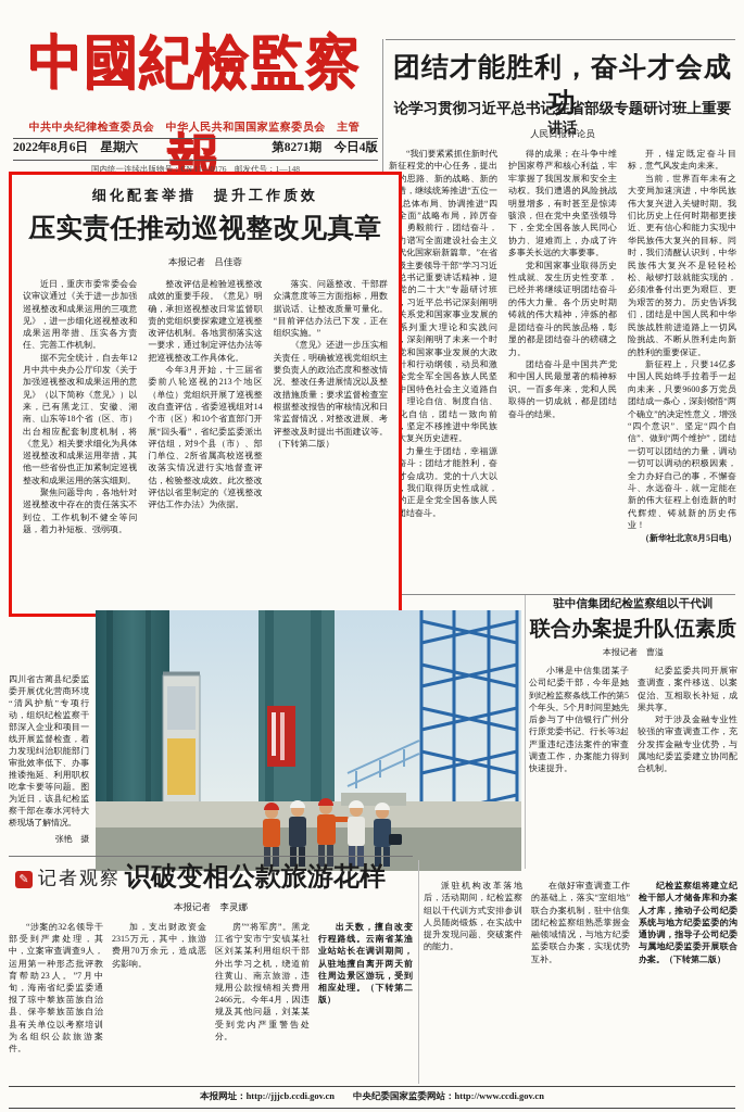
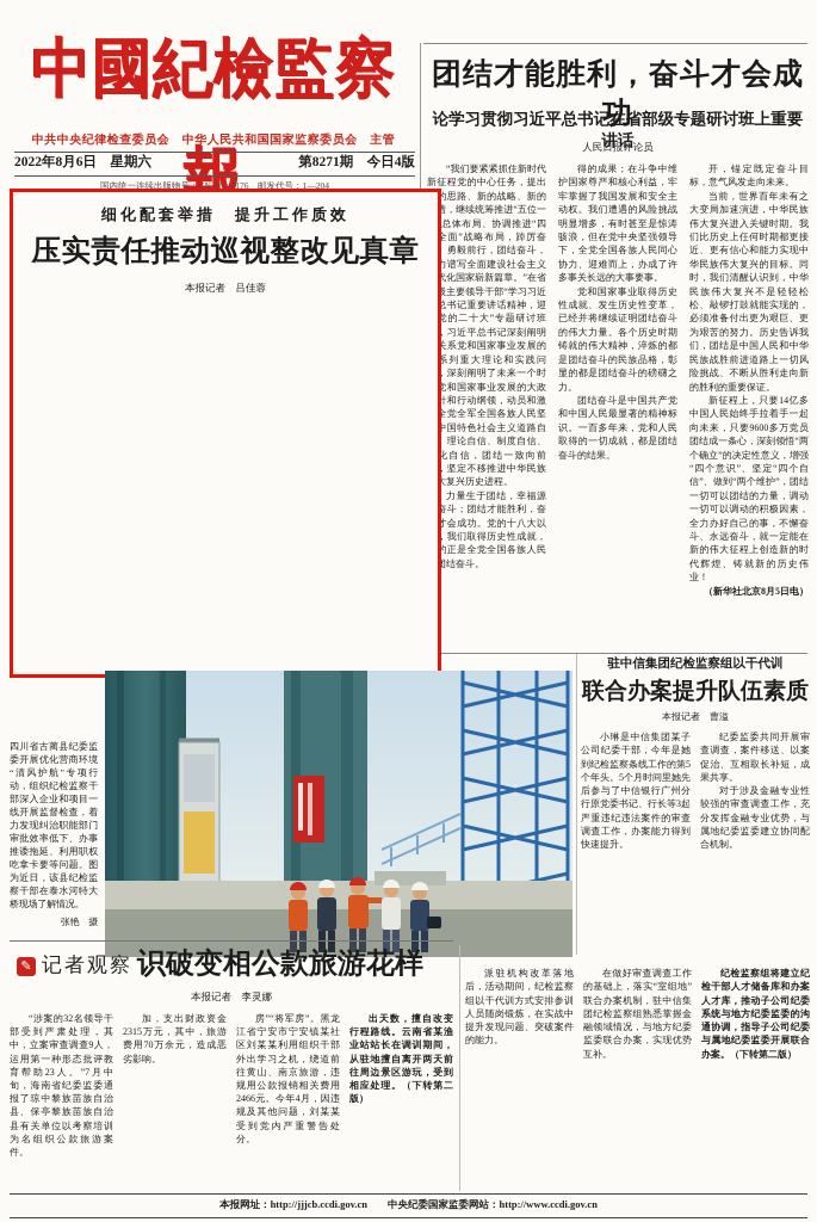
  中國紀檢監察
  中共中央纪律检查委员会 中华人民共和国国家监察委员会 主管
  2022年8月6日 星期六
  第8271期 今日4版
- 国内统一连续出版物号：CN 11—0176 邮发代号：1—148
+ 国内统一连续出版物号：CN 11—0176 邮发代号：1—204
  团结才能胜利，奋斗才会成功
  论学习贯彻习近平总书记在省部级专题研讨班上重要讲话
  人民日报评论员
  “我们要紧紧抓住新时代新征程党的中心任务，提出的思路、新的战略、新的措，继续统筹推进“五位一总体布局、协调推进“四全面”战略布局，踔厉奋、勇毅前行，团结奋斗，力谱写全面建设社会主义代化国家崭新篇章。”在省级主要领导干部“学习习近总书记重要讲话精神，迎党的二十大”专题研讨班，习近平总书记深刻阐明关系党和国家事业发展的系列重大理论和实践问，深刻阐明了未来一个时党和国家事业发展的大政针和行动纲领，动员和激全党全军全国各族人民坚中国特色社会主义道路自、理论自信、制度自信、化自信，团结一致向前，坚定不移推进中华民族大复兴历史进程。
  力量生于团结，幸福源奋斗；团结才能胜利，奋才会成功。党的十八大以，我们取得历史性成就，的正是全党全国各族人民团结奋斗。
  得的成果；在斗争中维护国家尊严和核心利益，牢牢掌握了我国发展和安全主动权。我们遭遇的风险挑战明显增多，有时甚至是惊涛骇浪，但在党中央坚强领导下，全党全国各族人民同心协力、迎难而上，办成了许多事关长远的大事要事。
  党和国家事业取得历史性成就、发生历史性变革，已经并将继续证明团结奋斗的伟大力量。各个历史时期铸就的伟大精神，淬炼的都是团结奋斗的民族品格，彰显的都是团结奋斗的磅礴之力。
  团结奋斗是中国共产党和中国人民最显著的精神标识。一百多年来，党和人民取得的一切成就，都是团结奋斗的结果。
  开，锚定既定奋斗目标，意气风发走向未来。
  当前，世界百年未有之大变局加速演进，中华民族伟大复兴进入关键时期。我们比历史上任何时期都更接近、更有信心和能力实现中华民族伟大复兴的目标。同时，我们清醒认识到，中华民族伟大复兴不是轻轻松松、敲锣打鼓就能实现的，必须准备付出更为艰巨、更为艰苦的努力。历史告诉我们，团结是中国人民和中华民族战胜前进道路上一切风险挑战、不断从胜利走向新的胜利的重要保证。
  新征程上，只要14亿多中国人民始终手拉着手一起向未来，只要9600多万党员团结成一条心，深刻领悟“两个确立”的决定性意义，增强“四个意识”、坚定“四个自信”、做到“两个维护”，团结一切可以团结的力量，调动一切可以调动的积极因素，全力办好自己的事，不懈奋斗、永远奋斗，就一定能在新的伟大征程上创造新的时代辉煌、铸就新的历史伟业！
  （新华社北京8月5日电）
  细化配套举措 提升工作质效
  压实责任推动巡视整改见真章
  本报记者 吕佳蓉
- 近日，重庆市委常委会会议审议通过《关于进一步加强巡视整改和成果运用的三项意见》，进一步细化巡视整改和成果运用举措、压实各方责任、完善工作机制。
- 据不完全统计，自去年12月中共中央办公厅印发《关于加强巡视整改和成果运用的意见》（以下简称《意见》）以来，已有黑龙江、安徽、湖南、山东等18个省（区、市）出台相应配套制度机制，将《意见》相关要求细化为具体巡视整改和成果运用举措，其他一些省份也正加紧制定巡视整改和成果运用的落实细则。
- 聚焦问题导向，各地针对巡视整改中存在的责任落实不到位、工作机制不健全等问题，着力补短板、强弱项。
- 整改评估是检验巡视整改成效的重要手段。《意见》明确，承担巡视整改日常监督职责的党组织要探索建立巡视整改评估机制。各地贯彻落实这一要求，通过制定评估办法等把巡视整改工作具体化。
- 今年3月开始，十三届省委前八轮巡视的213个地区（单位）党组织开展了巡视整改自查评估，省委巡视组对14个市（区）和10个省直部门开展“回头看”，省纪委监委派出评估组，对9个县（市）、部门单位、2所省属高校巡视整改落实情况进行实地督查评估，检验整改成效。此次整改评估以省里制定的《巡视整改评估工作办法》为依据。
- 落实、问题整改、干部群众满意度等三方面指标，用数据说话、让整改质量可量化。“目前评估办法已下发，正在组织实施。”
- 《意见》还进一步压实相关责任，明确被巡视党组织主要负责人的政治态度和整改情况、整改任务进展情况以及整改措施质量；要求监督检查室根据整改报告的审核情况和日常监督情况，对整改进展、考评整改及时提出书面建议等。（下转第二版）
  四川省古蔺县纪委监委开展优化营商环境“清风护航”专项行动，组织纪检监察干部深入企业和项目一线开展监督检查，着力发现纠治职能部门审批效率低下、办事推诿拖延、利用职权吃拿卡要等问题。图为近日，该县纪检监察干部在泰水河特大桥现场了解情况。
  张艳 摄
  驻中信集团纪检监察组以干代训
  联合办案提升队伍素质
  本报记者 曹溢
  小琳是中信集团某子公司纪委干部，今年是她到纪检监察条线工作的第5个年头。5个月时间里她先后参与了中信银行广州分行原党委书记、行长等3起严重违纪违法案件的审查调查工作，办案能力得到快速提升。
  纪委监委共同开展审查调查，案件移送、以案促治、互相取长补短，成果共享。
  对于涉及金融专业性较强的审查调查工作，充分发挥金融专业优势，与属地纪委监委建立协同配合机制。
  派驻机构改革落地后，活动期间，纪检监察组以干代训方式安排参训人员随岗锻炼，在实战中提升发现问题、突破案件的能力。
  在做好审查调查工作的基础上，落实“室组地”联合办案机制，驻中信集团纪检监察组熟悉掌握金融领域情况，与地方纪委监委联合办案，实现优势互补。
  纪检监察组将建立纪检干部人才储备库和办案人才库，推动子公司纪委系统与地方纪委监委的沟通协调，指导子公司纪委与属地纪委监委开展联合办案。（下转第二版）
  ✎
  记者观察
  识破变相公款旅游花样
  本报记者 李灵娜
  “涉案的32名领导干部受到严肃处理，其中，立案审查调查9人，运用第一种形态批评教育帮助23人。”7月中旬，海南省纪委监委通报了琼中黎族苗族自治县、保亭黎族苗族自治县有关单位以考察培训为名组织公款旅游案件。
  加，支出财政资金2315万元，其中，旅游费用70万余元，造成恶劣影响。
  房”“将军房”。黑龙江省宁安市宁安镇某社区刘某某利用组织干部外出学习之机，绕道前往黄山、南京旅游，违规用公款报销相关费用2466元。今年4月，因违规及其他问题，刘某某受到党内严重警告处分。
  出天数，擅自改变行程路线。云南省某渔业站站长在调训期间，从驻地擅自离开两天前往周边景区游玩，受到相应处理。（下转第二版）
  本报网址：http://jjjcb.ccdi.gov.cn 中央纪委国家监委网站：http://www.ccdi.gov.cn
